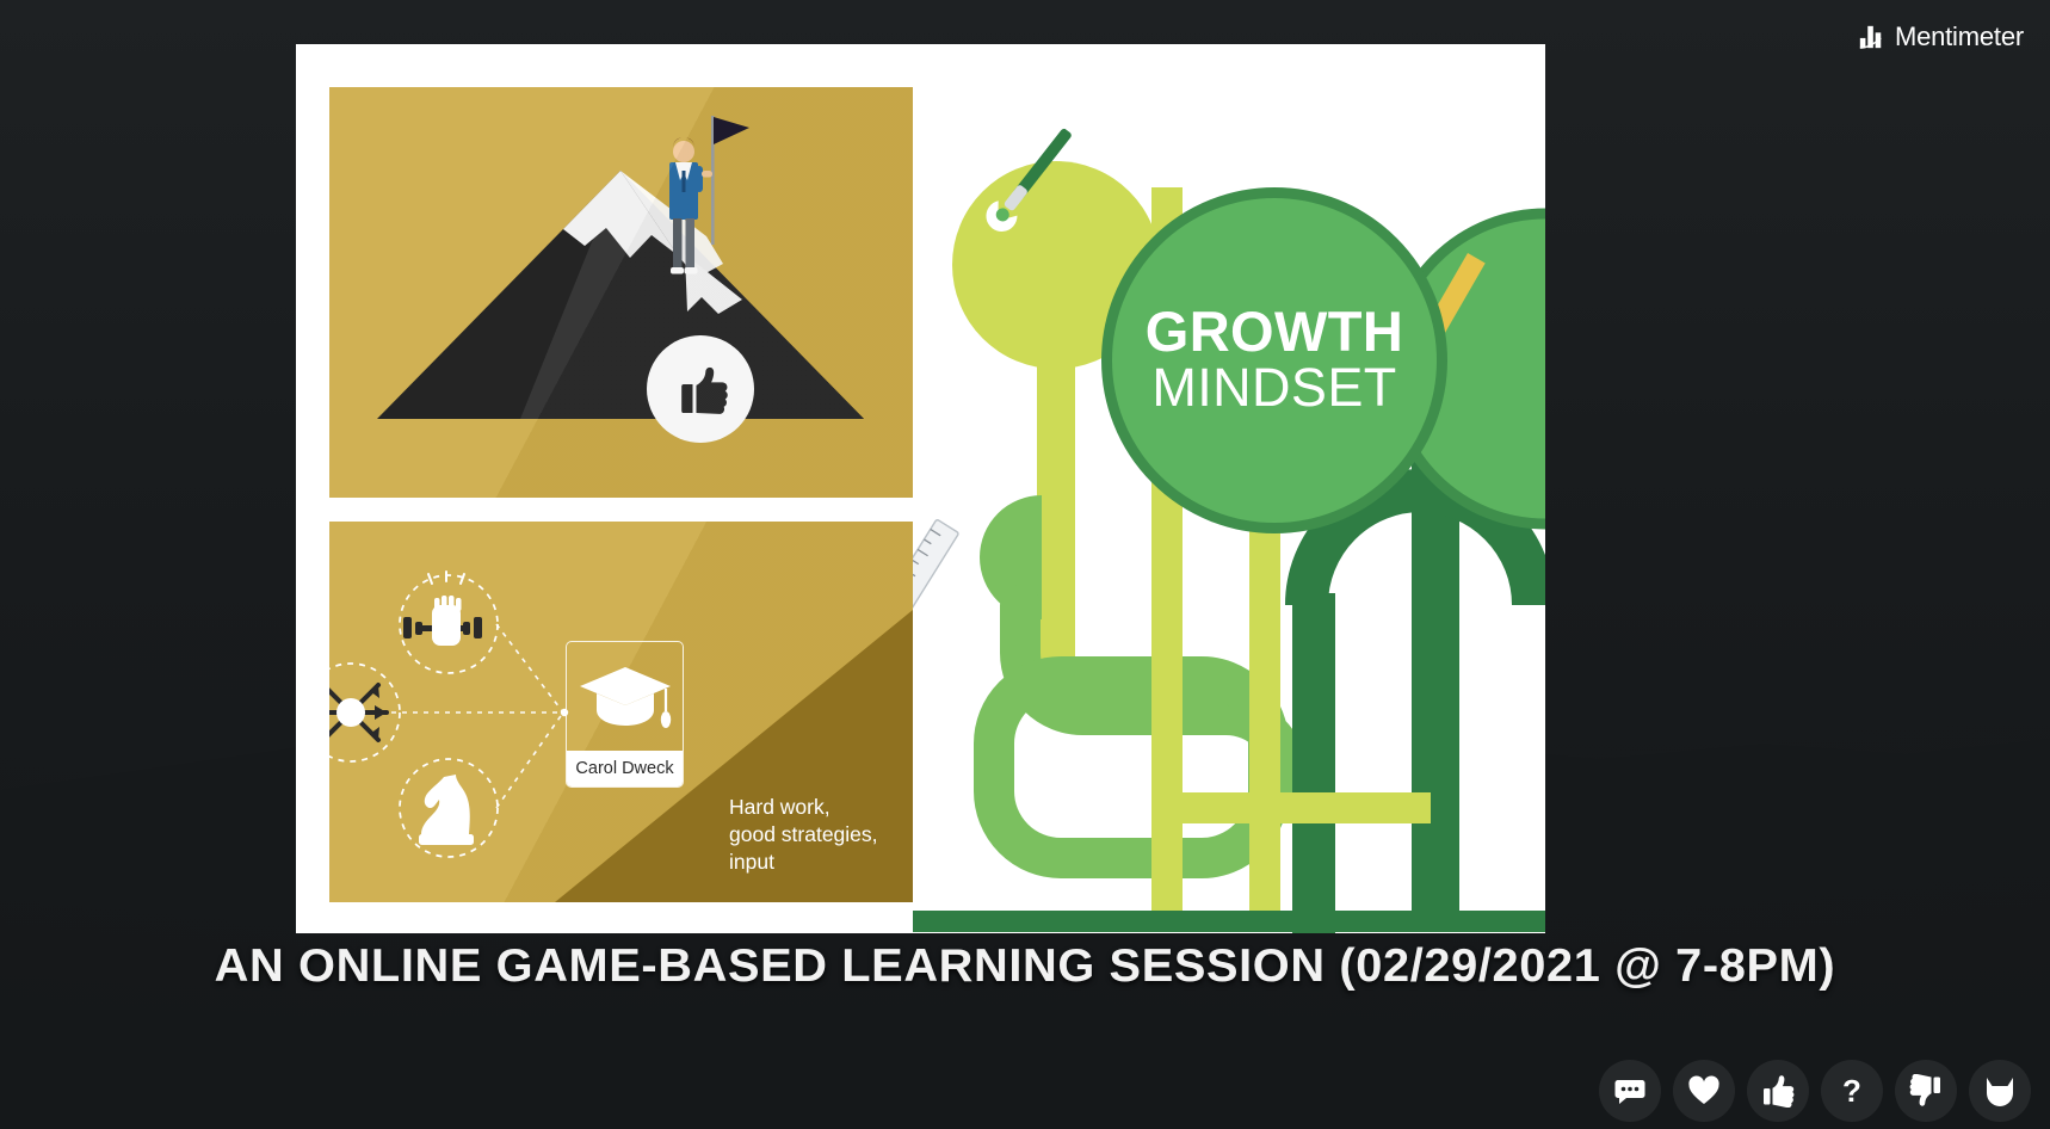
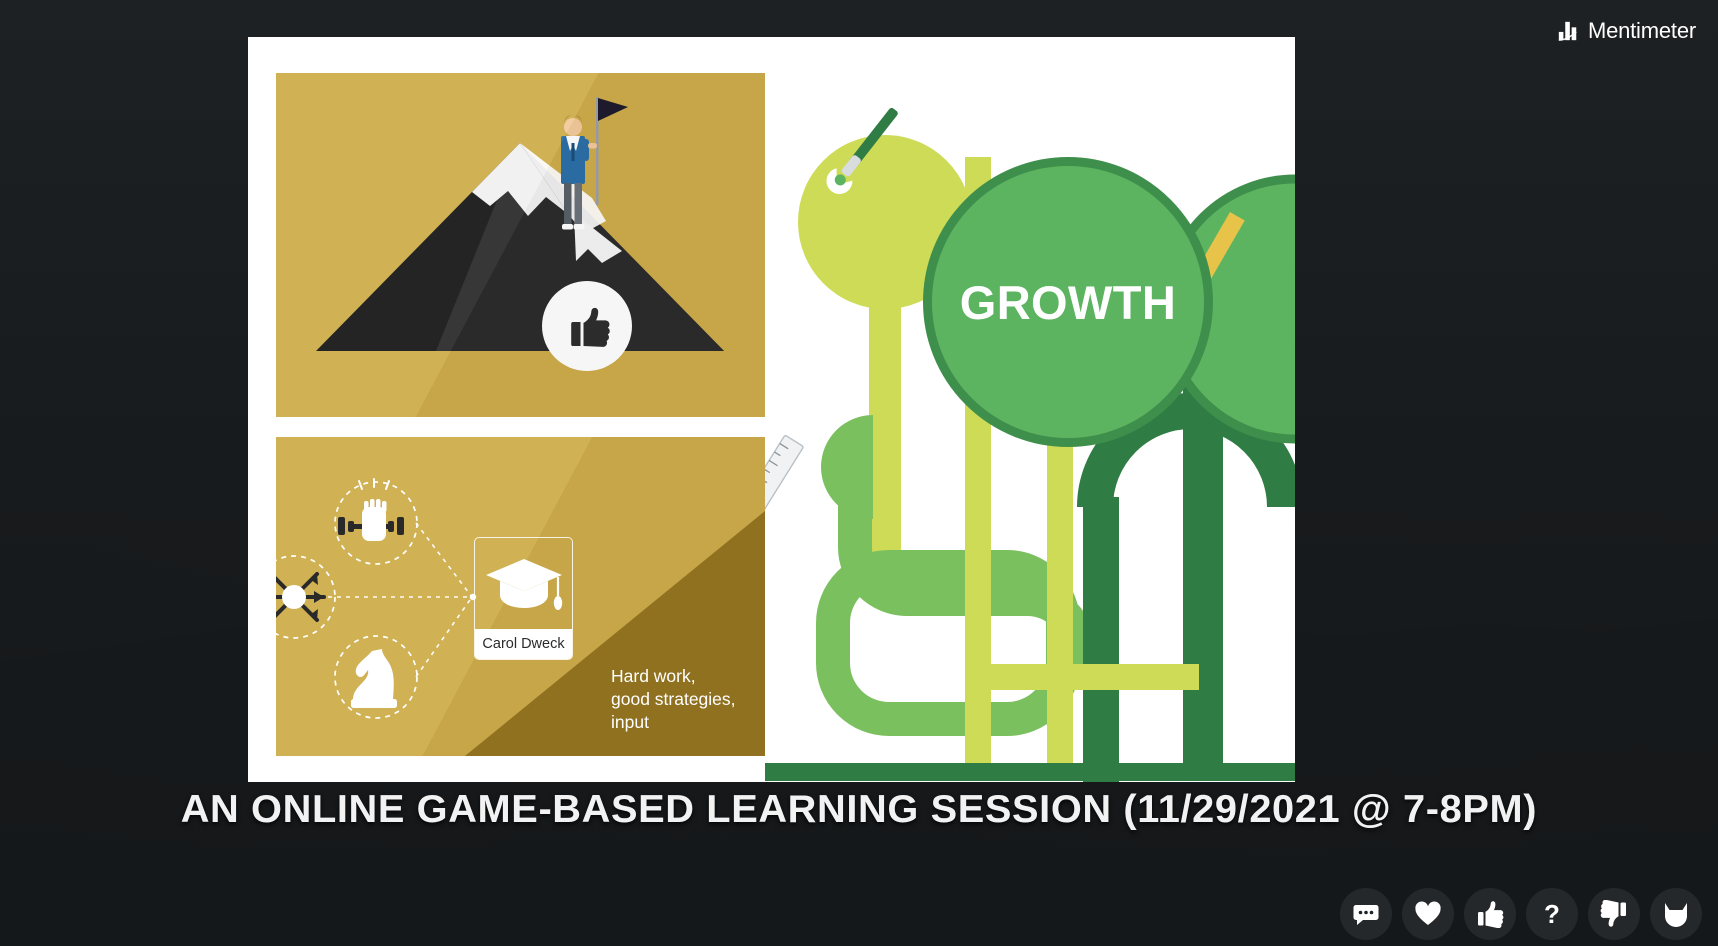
  Mentimeter
  Carol Dweck
  Hard work,
  good strategies,
  input
  GROWTH
- MINDSET
- AN ONLINE GAME-BASED LEARNING SESSION (02/29/2021 @ 7-8PM)
+ AN ONLINE GAME-BASED LEARNING SESSION (11/29/2021 @ 7-8PM)
  ?
